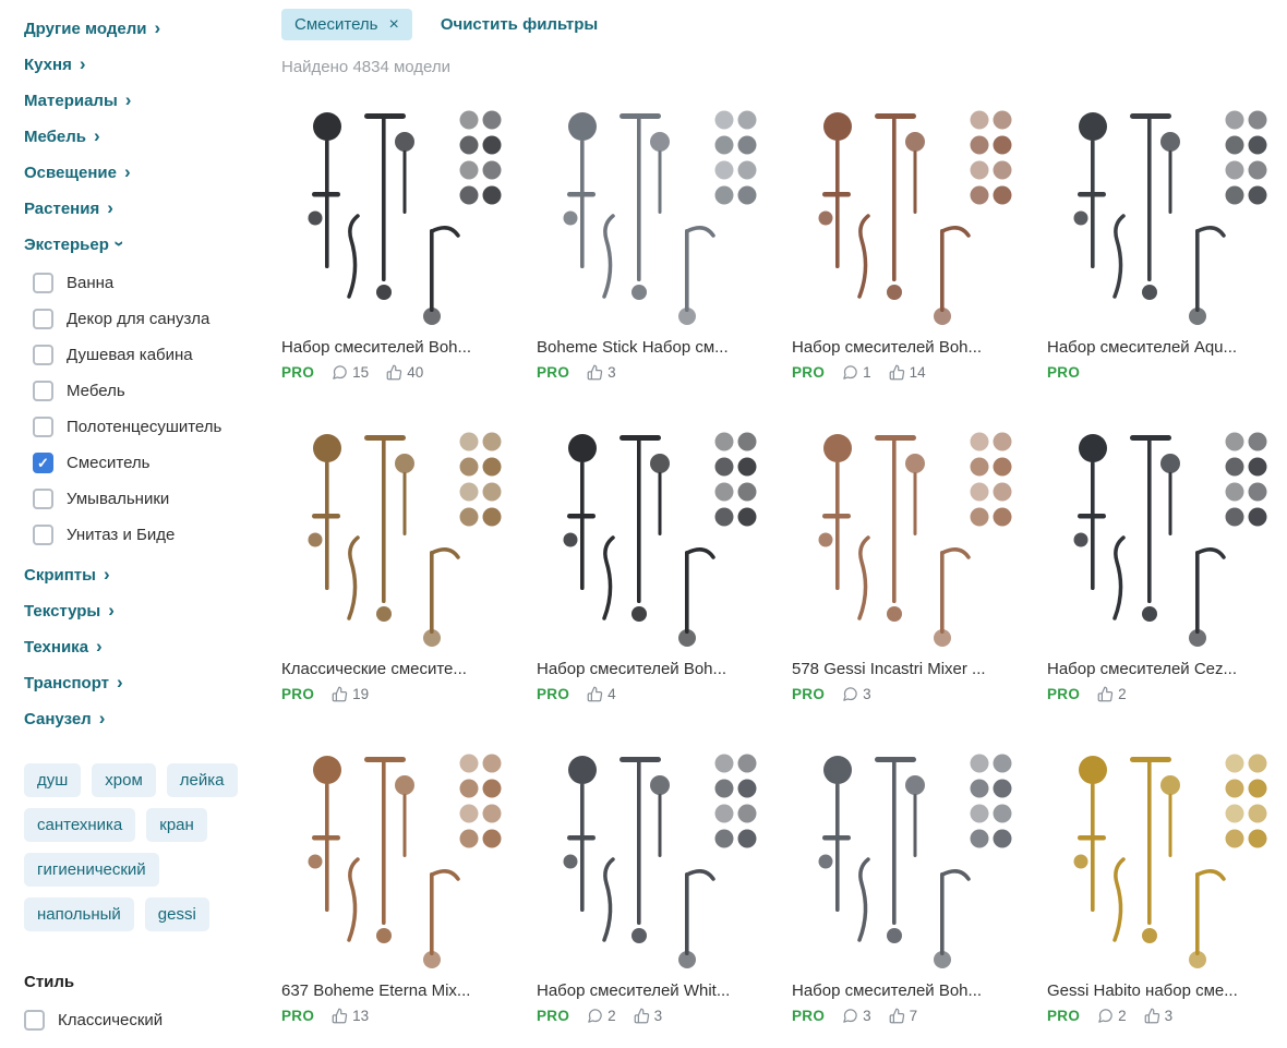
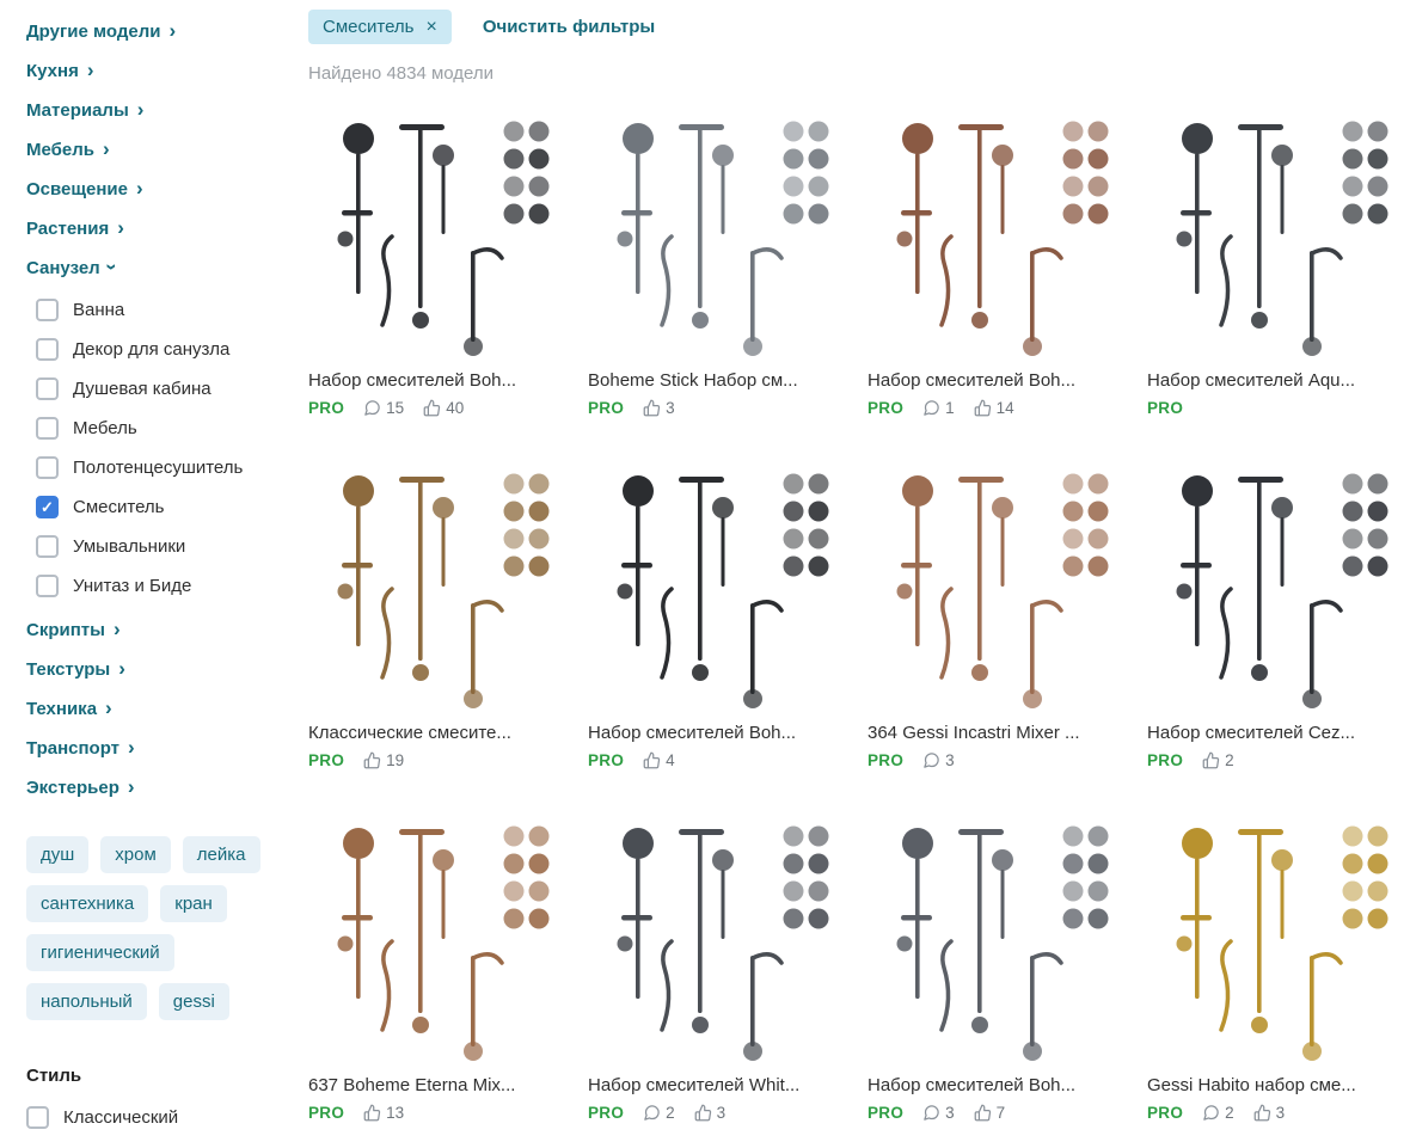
  Другие модели
  ›
  Кухня
  ›
  Материалы
  ›
  Мебель
  ›
  Освещение
  ›
  Растения
  ›
- Экстерьер
+ Санузел
  Ванна
  Декор для санузла
  Душевая кабина
  Мебель
  Полотенцесушитель
  ✓
  Смеситель
  Умывальники
  Унитаз и Биде
  Скрипты
  ›
  Текстуры
  ›
  Техника
  ›
  Транспорт
  ›
- Санузел
+ Экстерьер
  ›
  душ
  хром
  лейка
  сантехника
  кран
  гигиенический
  напольный
  gessi
  Стиль
  Классический
  Смеситель
  ×
  Очистить фильтры
  Найдено 4834 модели
  Набор смесителей Boh...
  PRO
  15
  40
  Boheme Stick Набор см...
  PRO
  3
  Набор смесителей Boh...
  PRO
  1
  14
  Набор смесителей Aqu...
  PRO
  Классические смесите...
  PRO
  19
  Набор смесителей Boh...
  PRO
  4
- 578 Gessi Incastri Mixer ...
+ 364 Gessi Incastri Mixer ...
  PRO
  3
  Набор смесителей Cez...
  PRO
  2
  637 Boheme Eterna Mix...
  PRO
  13
  Набор смесителей Whit...
  PRO
  2
  3
  Набор смесителей Boh...
  PRO
  3
  7
  Gessi Habito набор сме...
  PRO
  2
  3
